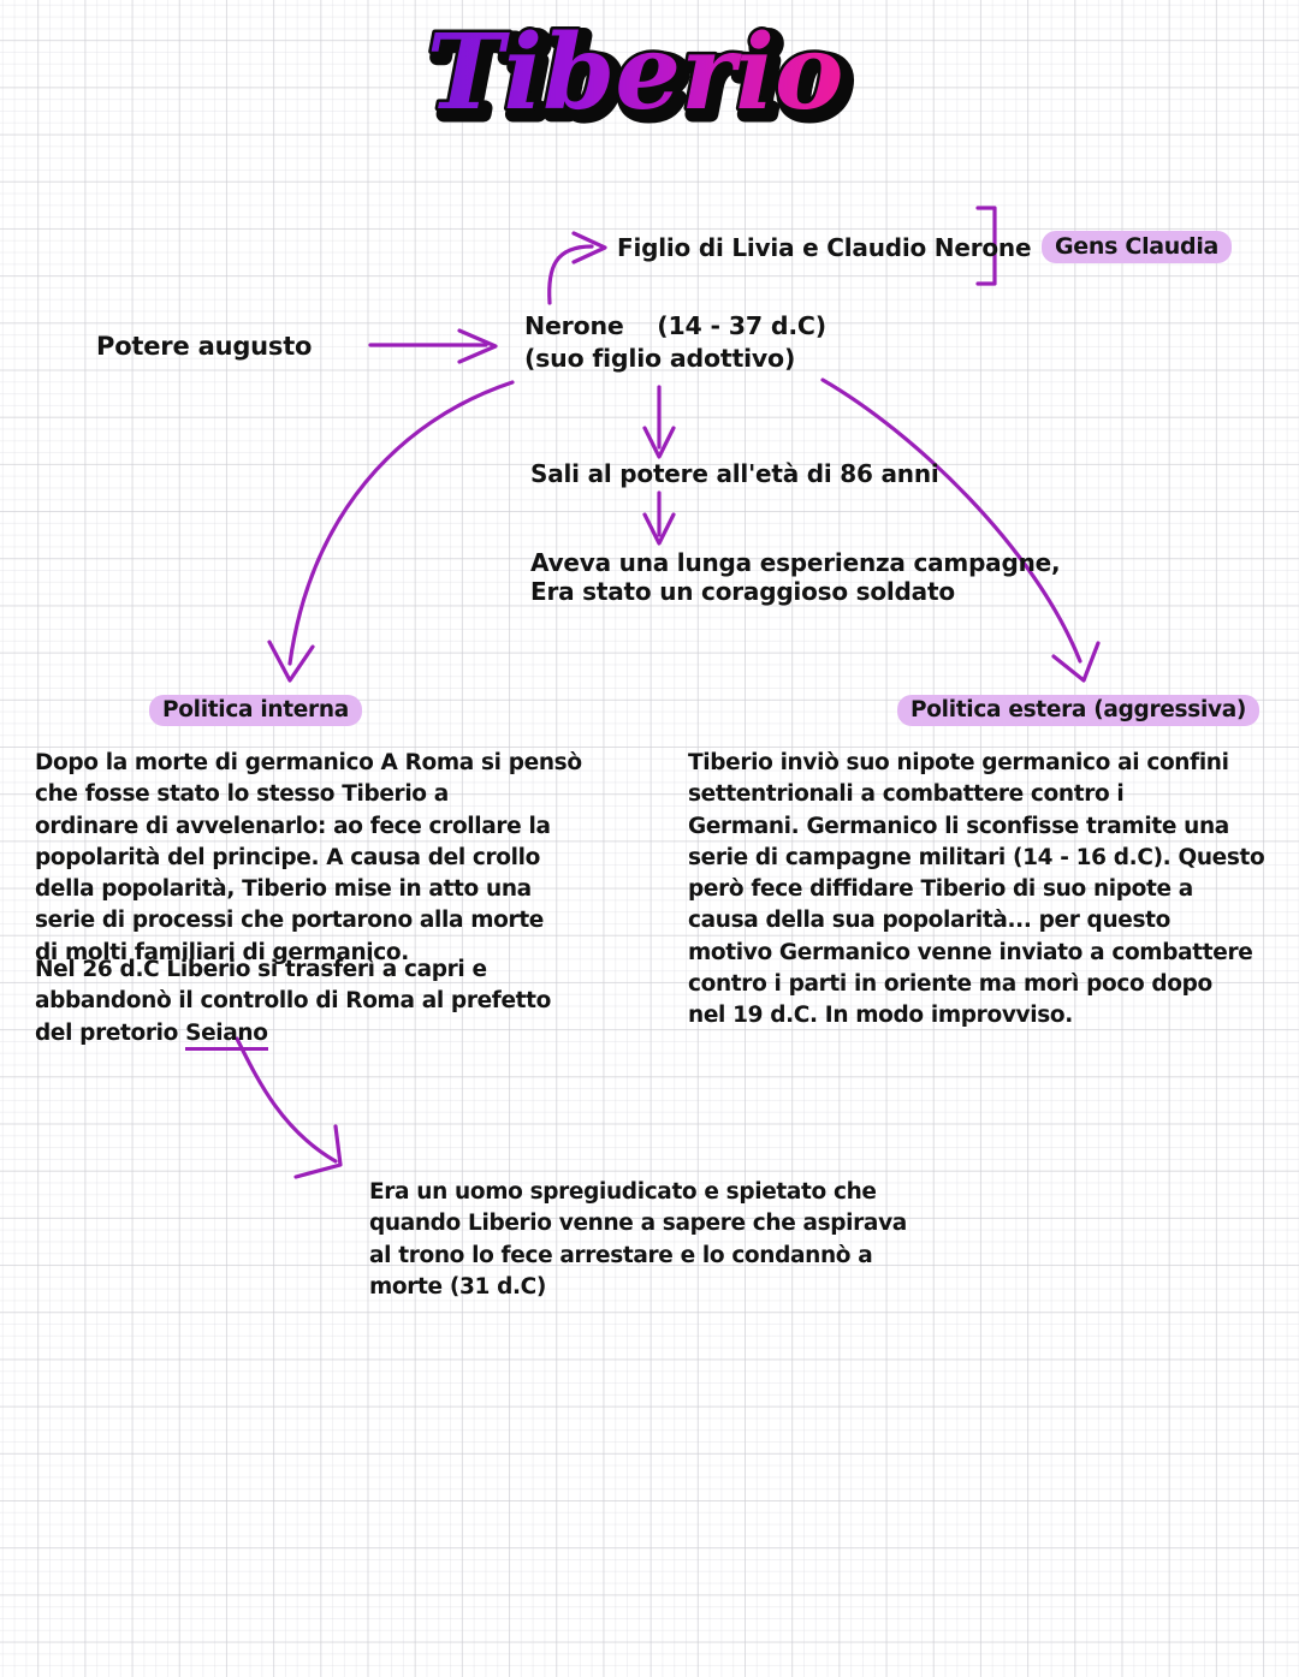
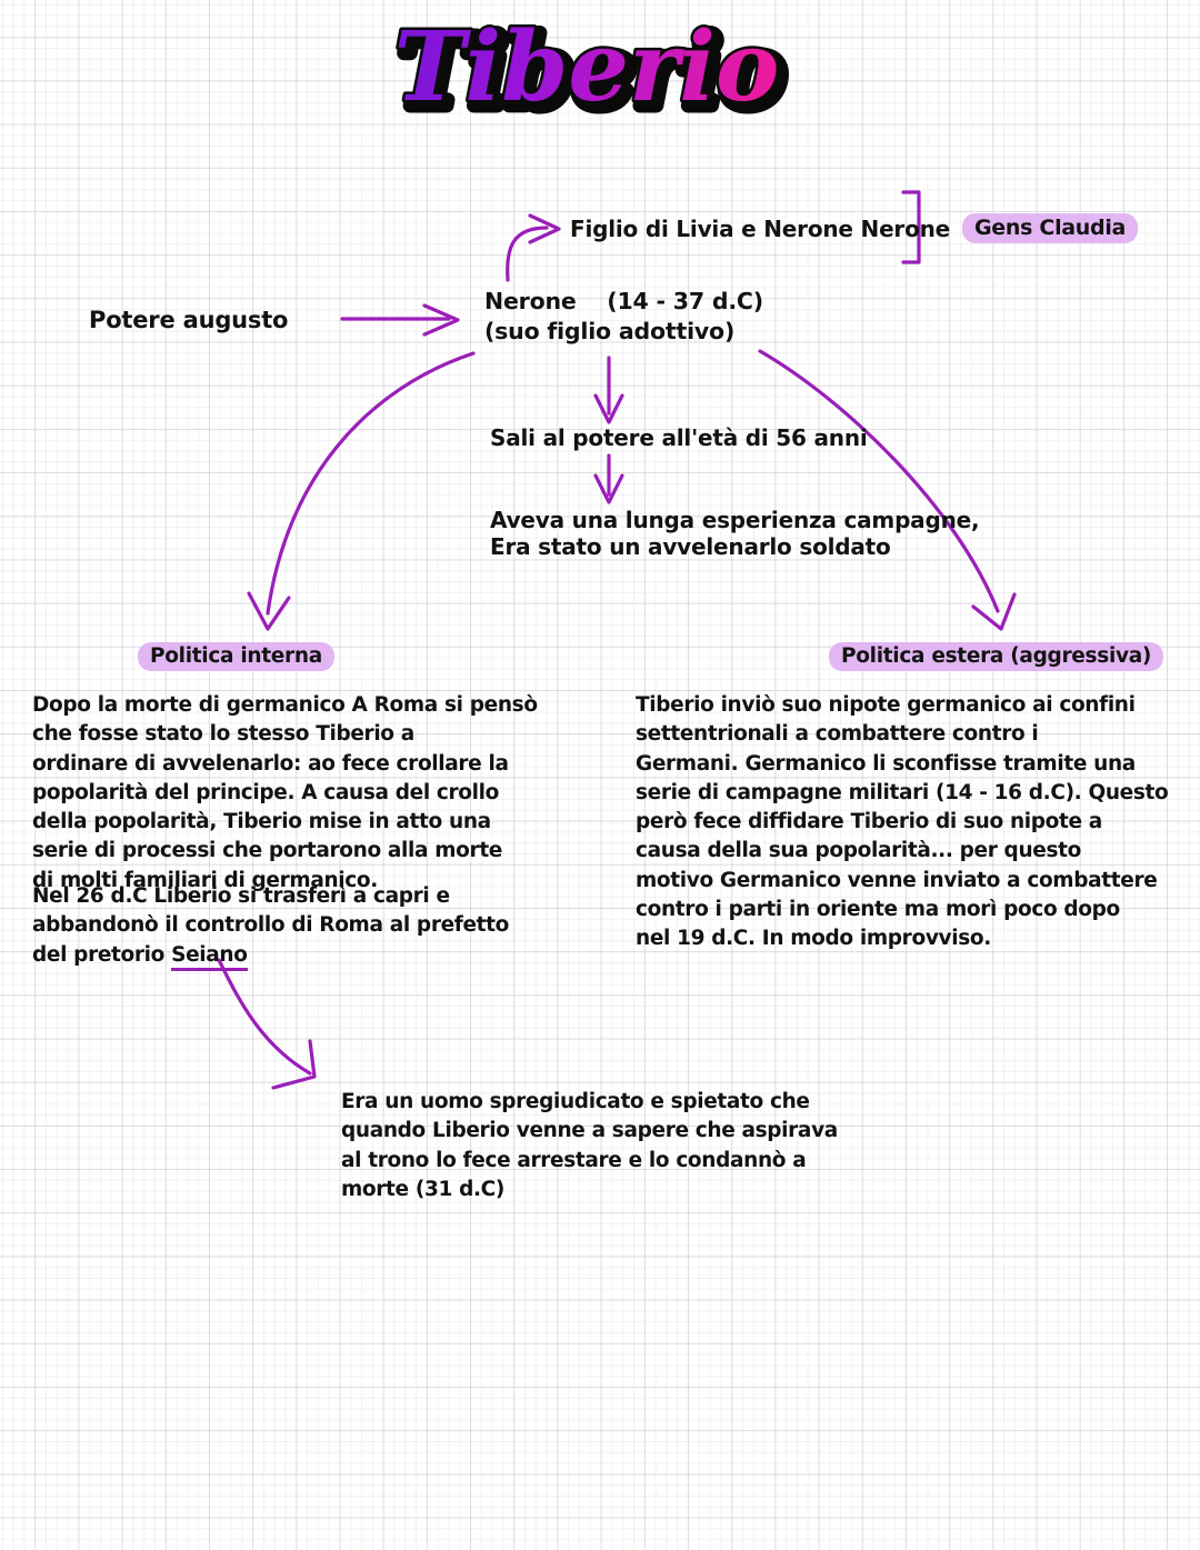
  Tiberio
  Potere augusto
- Figlio di Livia e Claudio Nerone
+ Figlio di Livia e Nerone Nerone
  Gens Claudia
  Nerone (14 - 37 d.C)
  (suo figlio adottivo)
- Sali al potere all'età di 86 anni
+ Sali al potere all'età di 56 anni
  Aveva una lunga esperienza campagne,
- Era stato un coraggioso soldato
+ Era stato un avvelenarlo soldato
  Politica interna
  Dopo la morte di germanico A Roma si pensò
  che fosse stato lo stesso Tiberio a
  ordinare di avvelenarlo: ao fece crollare la
  popolarità del principe. A causa del crollo
  della popolarità, Tiberio mise in atto una
  serie di processi che portarono alla morte
  di molti familiari di germanico.
  Nel 26 d.C Liberio si trasferì a capri e
  abbandonò il controllo di Roma al prefetto
  del pretorio Seiano
  Politica estera (aggressiva)
  Tiberio inviò suo nipote germanico ai confini
  settentrionali a combattere contro i
  Germani. Germanico li sconfisse tramite una
  serie di campagne militari (14 - 16 d.C). Questo
  però fece diffidare Tiberio di suo nipote a
  causa della sua popolarità... per questo
  motivo Germanico venne inviato a combattere
  contro i parti in oriente ma morì poco dopo
  nel 19 d.C. In modo improvviso.
  Era un uomo spregiudicato e spietato che
  quando Liberio venne a sapere che aspirava
  al trono lo fece arrestare e lo condannò a
  morte (31 d.C)
